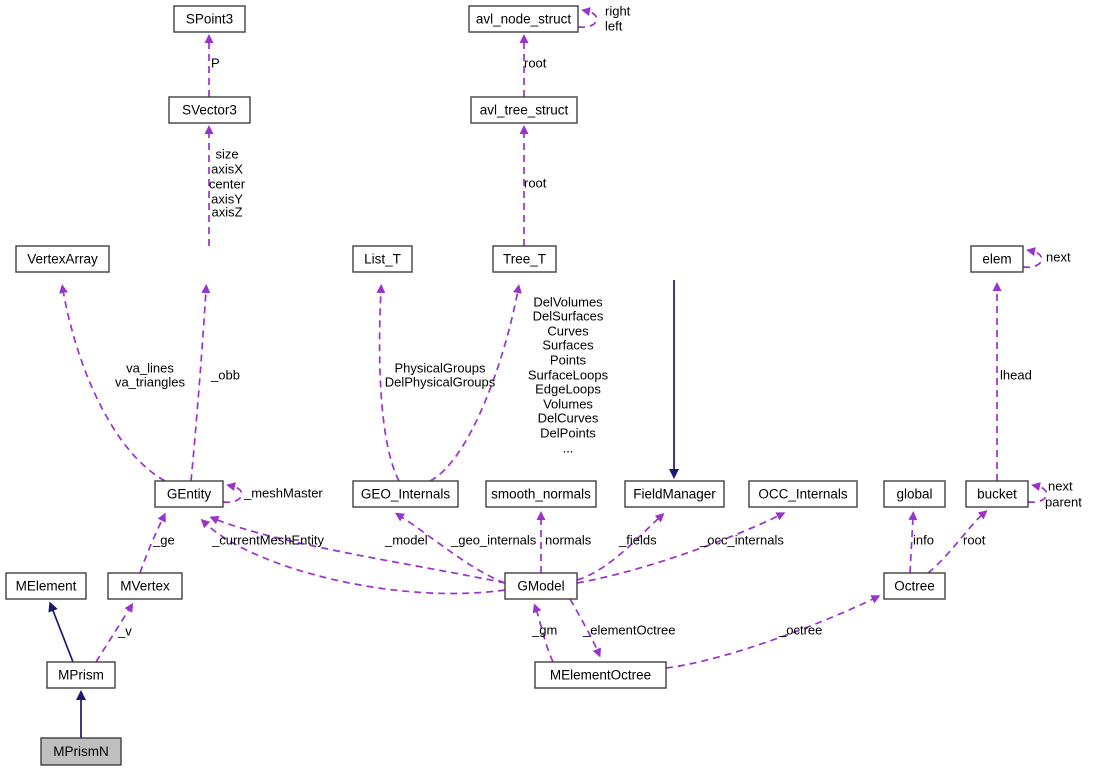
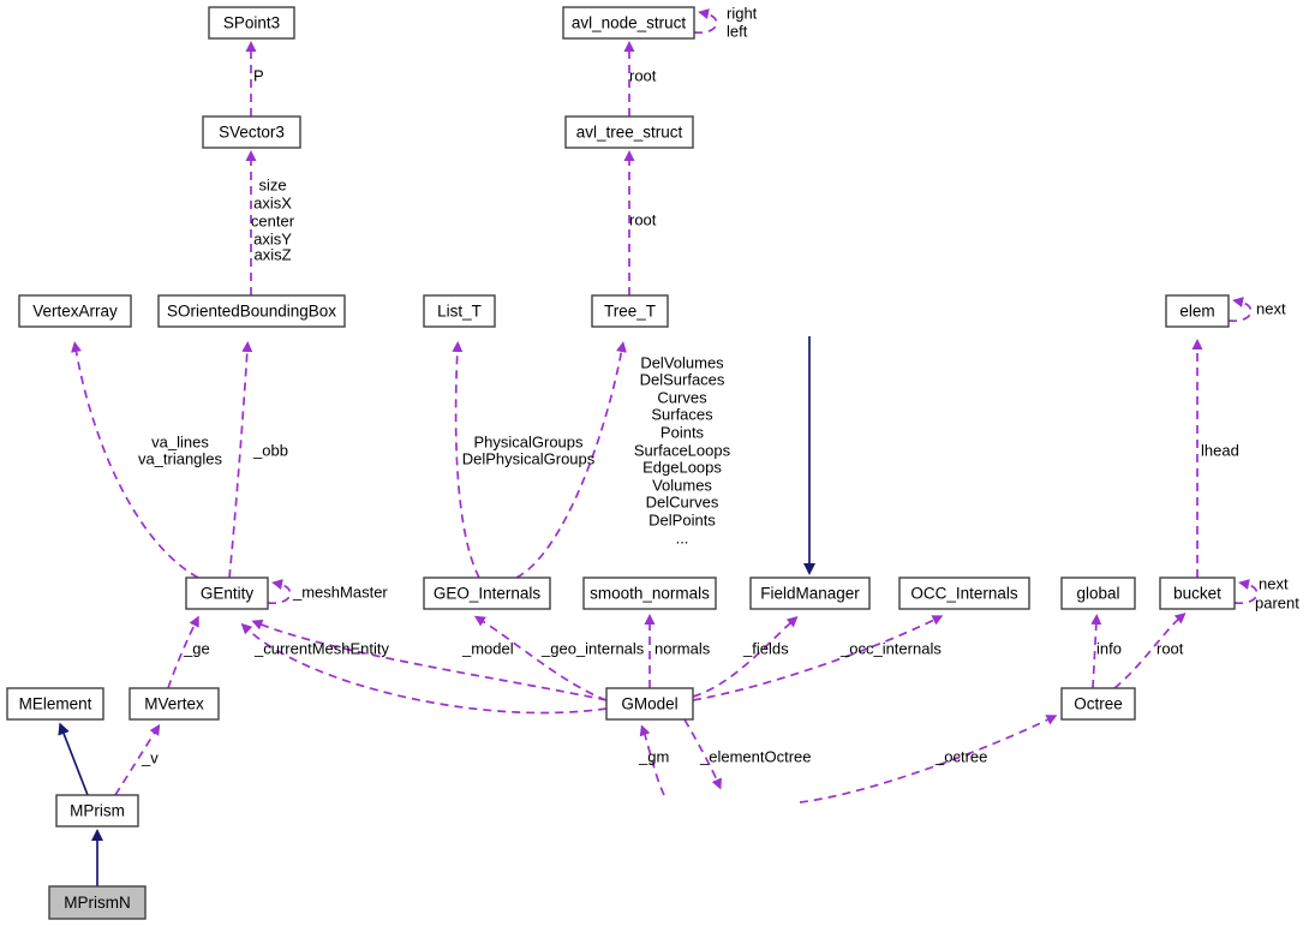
  SPoint3
  avl_node_struct
  SVector3
  avl_tree_struct
  VertexArray
+ SOrientedBoundingBox
  List_T
  Tree_T
  elem
  GEntity
  GEO_Internals
  smooth_normals
  FieldManager
  OCC_Internals
  global
  bucket
  MElement
  MVertex
  GModel
  Octree
  MPrism
- MElementOctree
  MPrismN
  P
  right
  left
  root
  root
  size
  axisX
  center
  axisY
  axisZ
  va_lines
  va_triangles
  _obb
  PhysicalGroups
  DelPhysicalGroups
  DelVolumes
  DelSurfaces
  Curves
  Surfaces
  Points
  SurfaceLoops
  EdgeLoops
  Volumes
  DelCurves
  DelPoints
  ...
  next
  lhead
  next
  parent
  _meshMaster
  _ge
  _currentMeshEntity
  _model
  _geo_internals
  normals
  _fields
  _occ_internals
  info
  root
  _v
  _gm
  _elementOctree
  _octree
